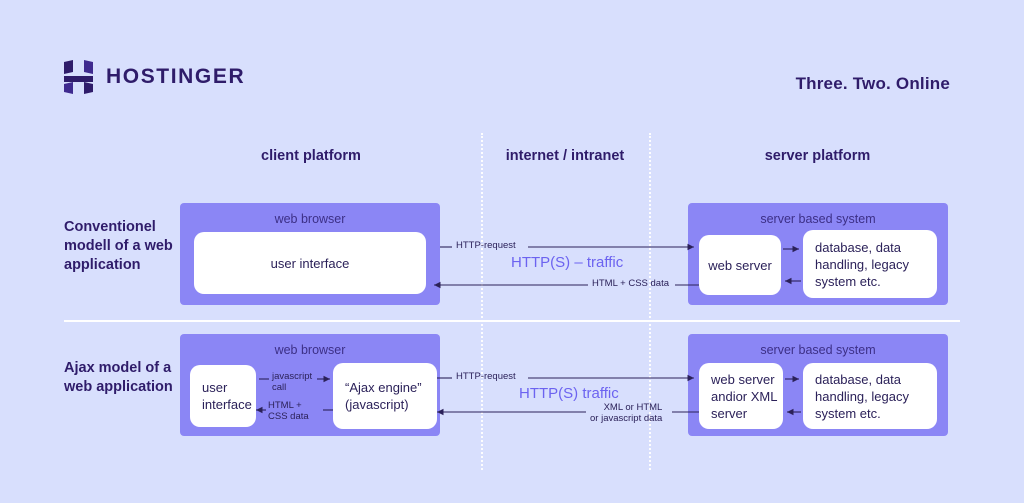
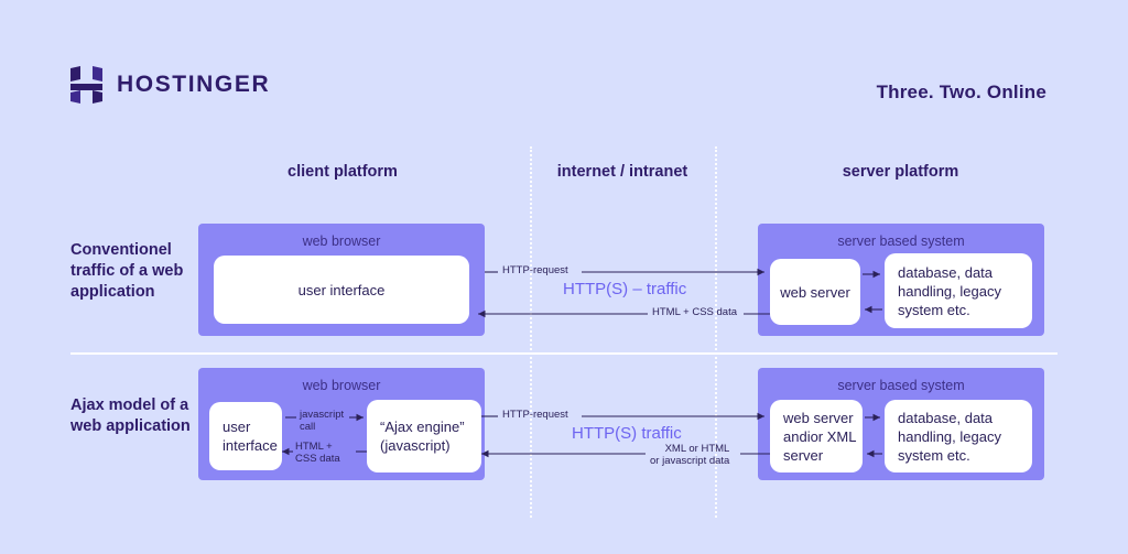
  HOSTINGER
  Three. Two. Online
  client platform
  internet / intranet
  server platform
- Conventionel modell of a web application
+ Conventionel traffic of a web application
  Ajax model of a web application
  web browser
  user interface
  server based system
  web server
  database, data handling, legacy system etc.
  web browser
  user interface
  “Ajax engine” (javascript)
  server based system
  web server andior XML server
  database, data handling, legacy system etc.
  HTTP-request
  HTTP(S) – traffic
  HTML + CSS data
  HTTP-request
  HTTP(S) traffic
  XML or HTML
  or javascript data
  javascript
  call
  HTML +
  CSS data
